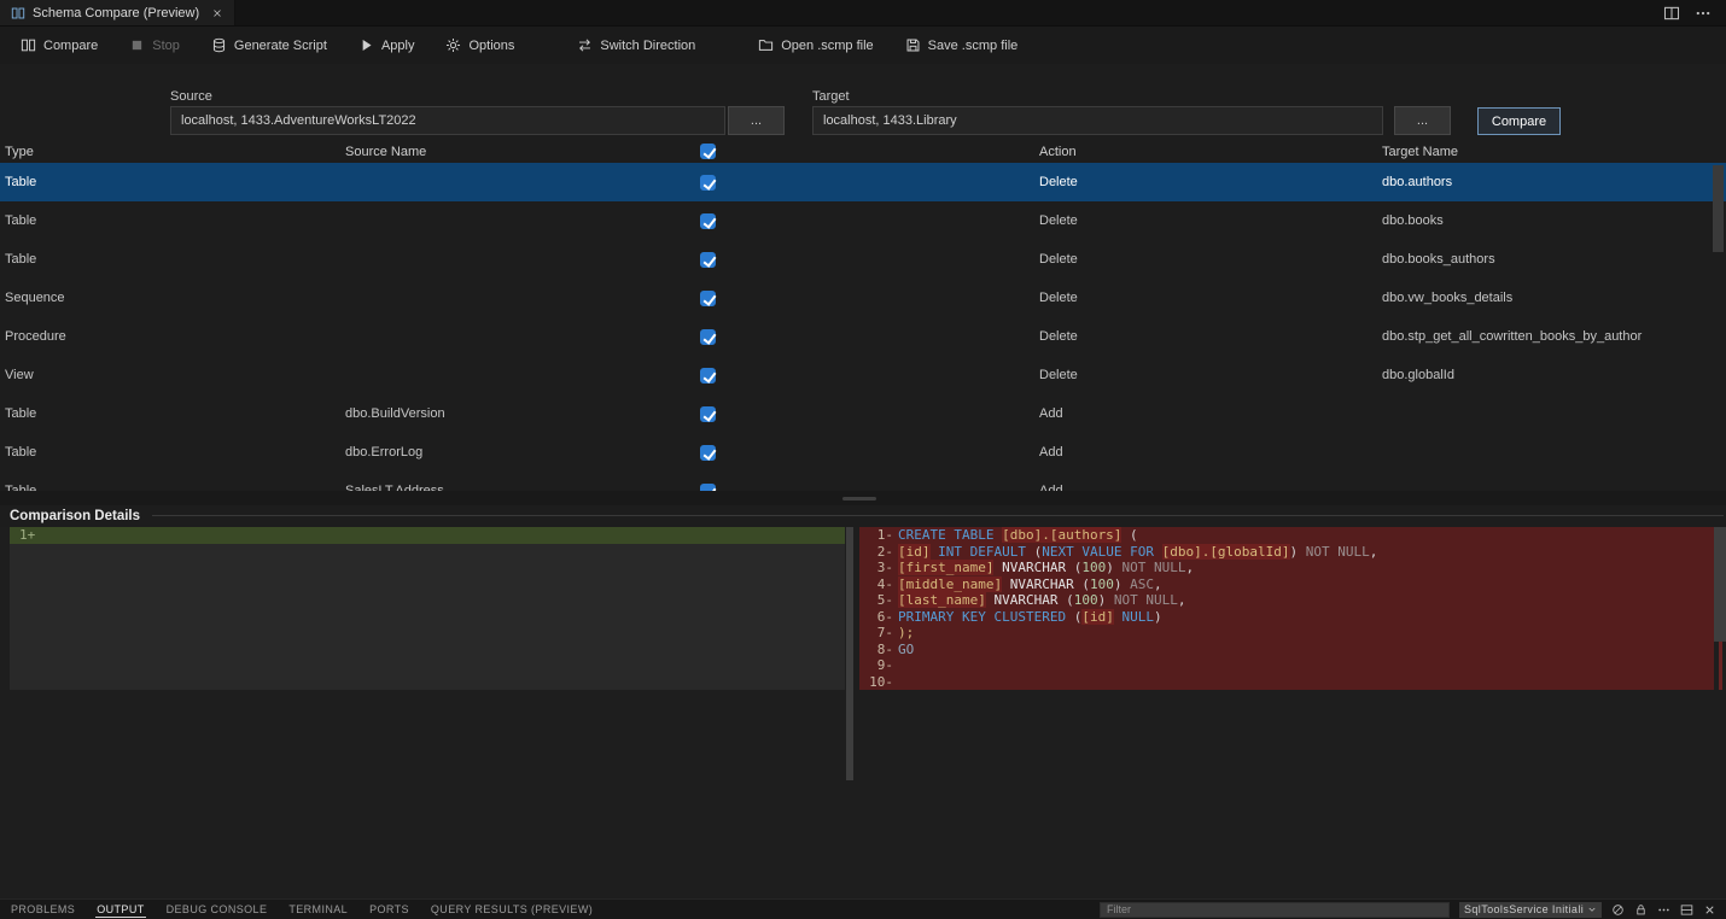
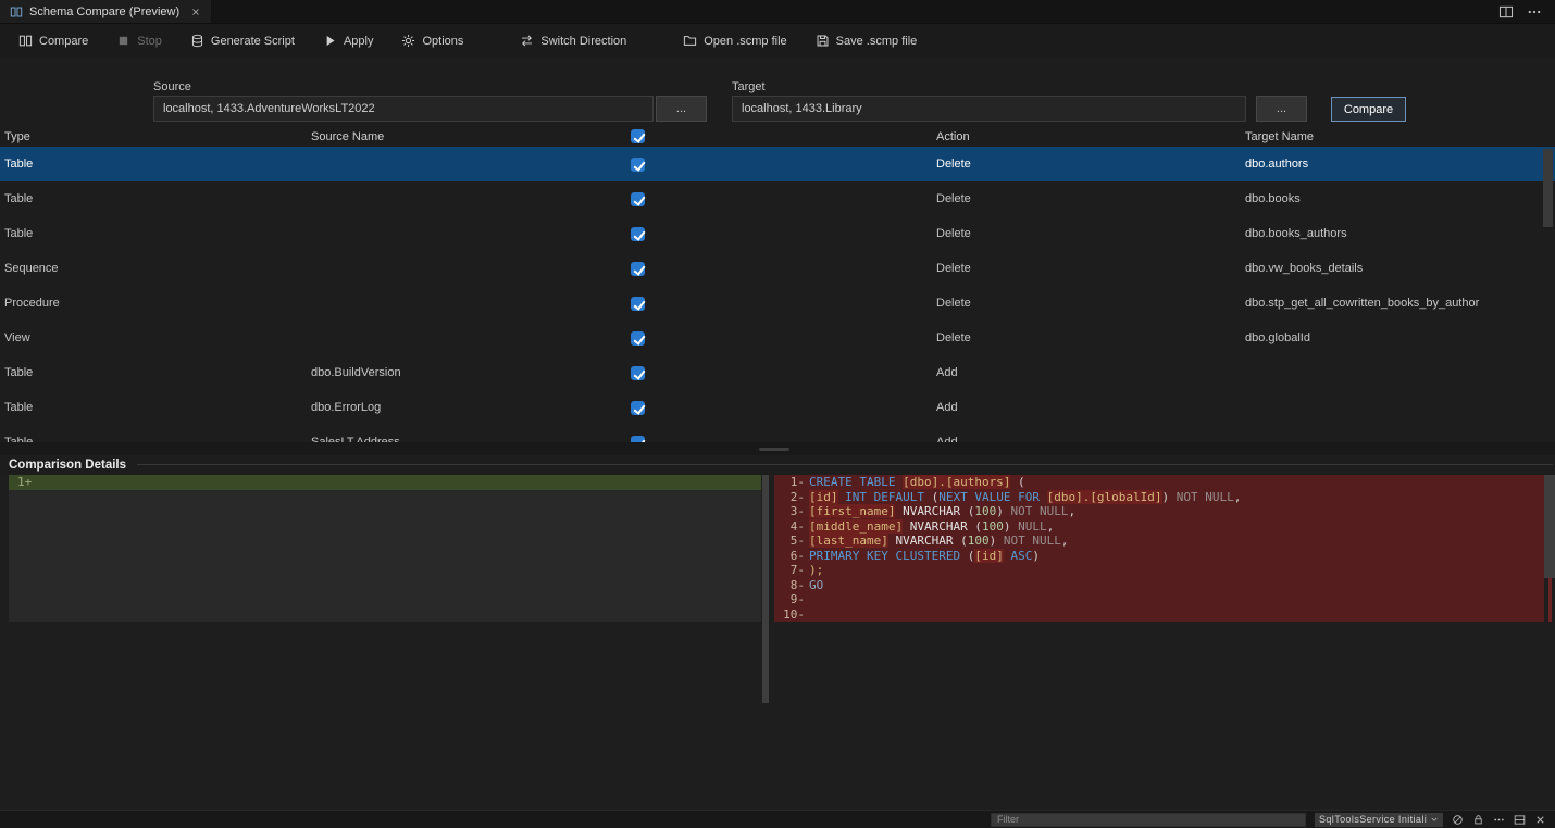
  Schema Compare (Preview)
  Compare
  Stop
  Generate Script
  Apply
  Options
  Switch Direction
  Open .scmp file
  Save .scmp file
  Source
  localhost, 1433.AdventureWorksLT2022
  ...
  Target
  localhost, 1433.Library
  ...
  Compare
  Type
  Source Name
  Action
  Target Name
  Table
  Delete
  dbo.authors
  Table
  Delete
  dbo.books
  Table
  Delete
  dbo.books_authors
  Sequence
  Delete
  dbo.vw_books_details
  Procedure
  Delete
  dbo.stp_get_all_cowritten_books_by_author
  View
  Delete
  dbo.globalId
  Table
  dbo.BuildVersion
  Add
  Table
  dbo.ErrorLog
  Add
  Comparison Details
  1+
  1- CREATE TABLE [dbo].[authors] (
  2- [id] INT DEFAULT (NEXT VALUE FOR [dbo].[globalId]) NOT NULL,
  3- [first_name] NVARCHAR (100) NOT NULL,
- 4- [middle_name] NVARCHAR (100) ASC,
+ 4- [middle_name] NVARCHAR (100) NULL,
  5- [last_name] NVARCHAR (100) NOT NULL,
- 6- PRIMARY KEY CLUSTERED ([id] NULL)
+ 6- PRIMARY KEY CLUSTERED ([id] ASC)
  7- );
  8- GO
  9-
  10-
- PROBLEMS
- OUTPUT
- DEBUG CONSOLE
- TERMINAL
- PORTS
- QUERY RESULTS (PREVIEW)
  Filter
  SqlToolsService Initiali
